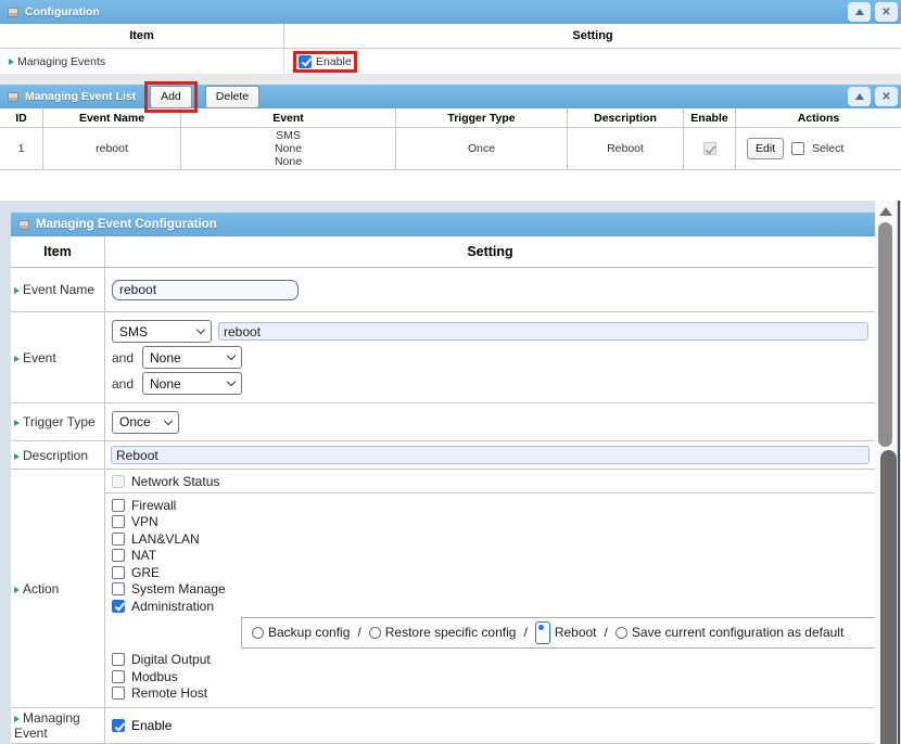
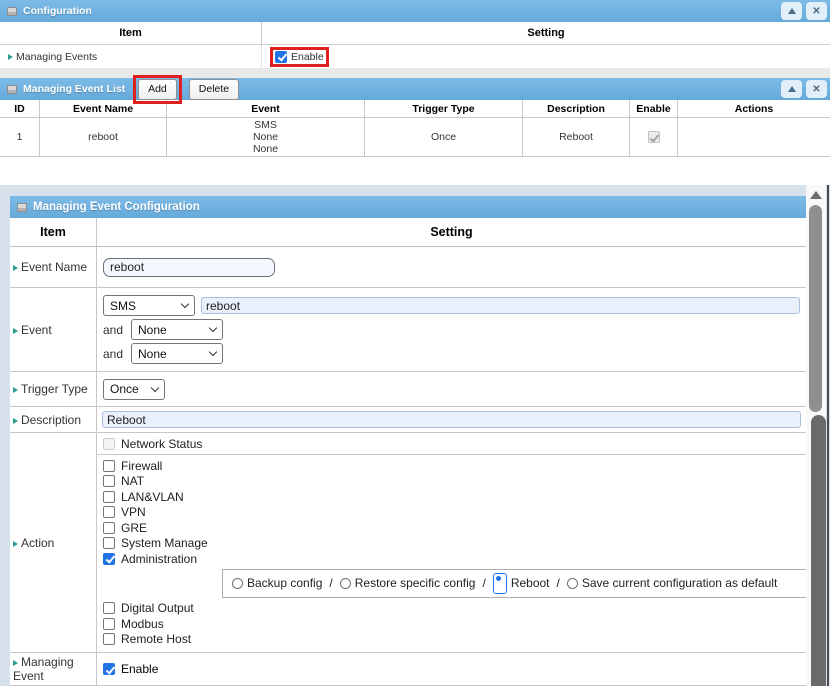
  Configuration
  ✕
  Item
  Setting
  Managing Events
  Enable
  Managing Event List
  Add
  Delete
  ✕
  ID
  Event Name
  Event
  Trigger Type
  Description
  Enable
  Actions
  1
  reboot
  SMS
  None
  None
  Once
  Reboot
- Edit
- Select
  Managing Event Configuration
  Item
  Setting
  Event Name
  reboot
  Event
  SMS
  reboot
  and
  None
  and
  None
  Trigger Type
  Once
  Description
  Reboot
  Action
  Network Status
  Firewall
- VPN
+ NAT
  LAN&VLAN
- NAT
+ VPN
  GRE
  System Manage
  Administration
  Backup config
  /
  Restore specific config
  /
  Reboot
  /
  Save current configuration as default
  Digital Output
  Modbus
  Remote Host
  Managing Event
  Enable
